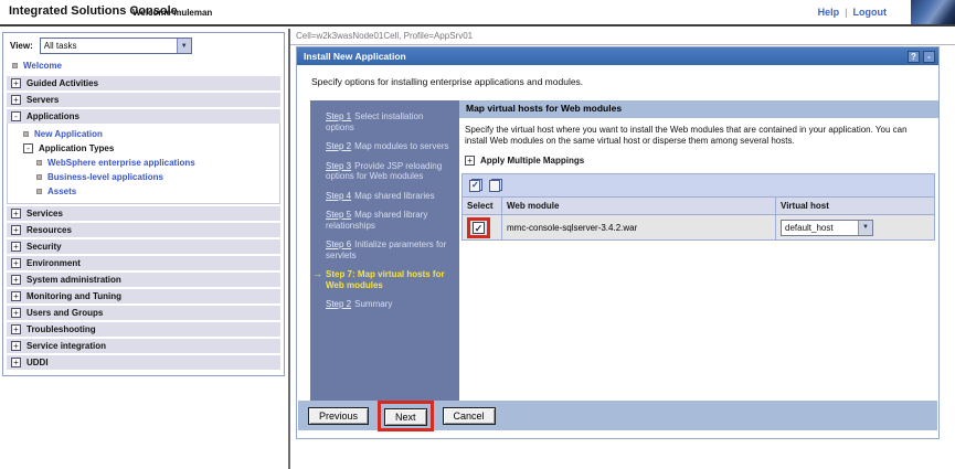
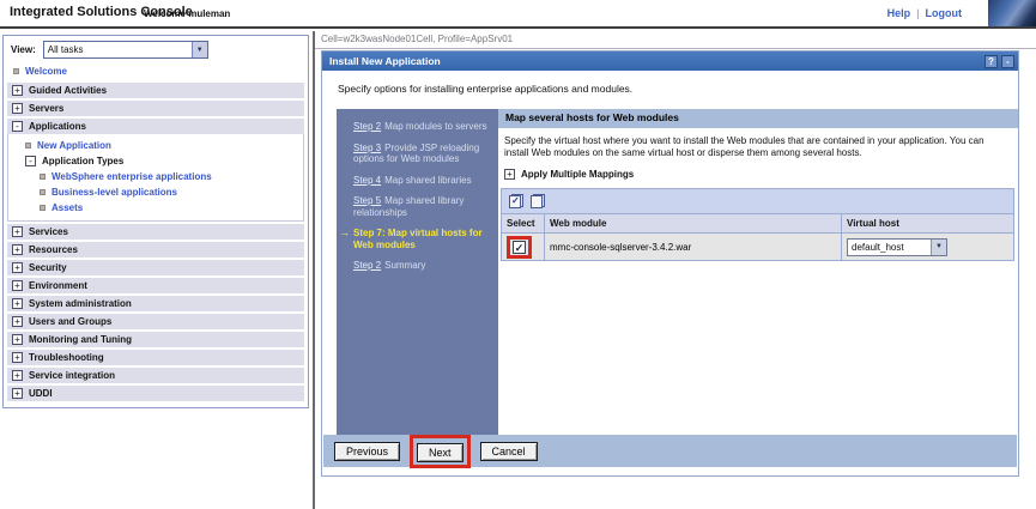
  Integrated Solutions Console
  Welcome muleman
  Help | Logout
  View:
  All tasks
  Welcome
  +
  Guided Activities
  +
  Servers
  -
  Applications
  New Application
  -
  Application Types
  WebSphere enterprise applications
  Business-level applications
  Assets
  +
  Services
  +
  Resources
  +
  Security
  +
  Environment
  +
  System administration
  +
- Monitoring and Tuning
+ Users and Groups
  +
- Users and Groups
+ Monitoring and Tuning
  +
  Troubleshooting
  +
  Service integration
  +
  UDDI
  Cell=w2k3wasNode01Cell, Profile=AppSrv01
  Install New Application
  ?
  -
  Specify options for installing enterprise applications and modules.
- Step 1 Select installation options
  Step 2 Map modules to servers
  Step 3 Provide JSP reloading options for Web modules
  Step 4 Map shared libraries
  Step 5 Map shared library relationships
- Step 6 Initialize parameters for servlets
  →
  Step 7: Map virtual hosts for Web modules
  Step 2 Summary
- Map virtual hosts for Web modules
+ Map several hosts for Web modules
  Specify the virtual host where you want to install the Web modules that are contained in your application. You can install Web modules on the same virtual host or disperse them among several hosts.
  +
  Apply Multiple Mappings
  ✓
  Select
  Web module
  Virtual host
  ✓
  mmc-console-sqlserver-3.4.2.war
  default_host
  Previous
  Next
  Cancel
